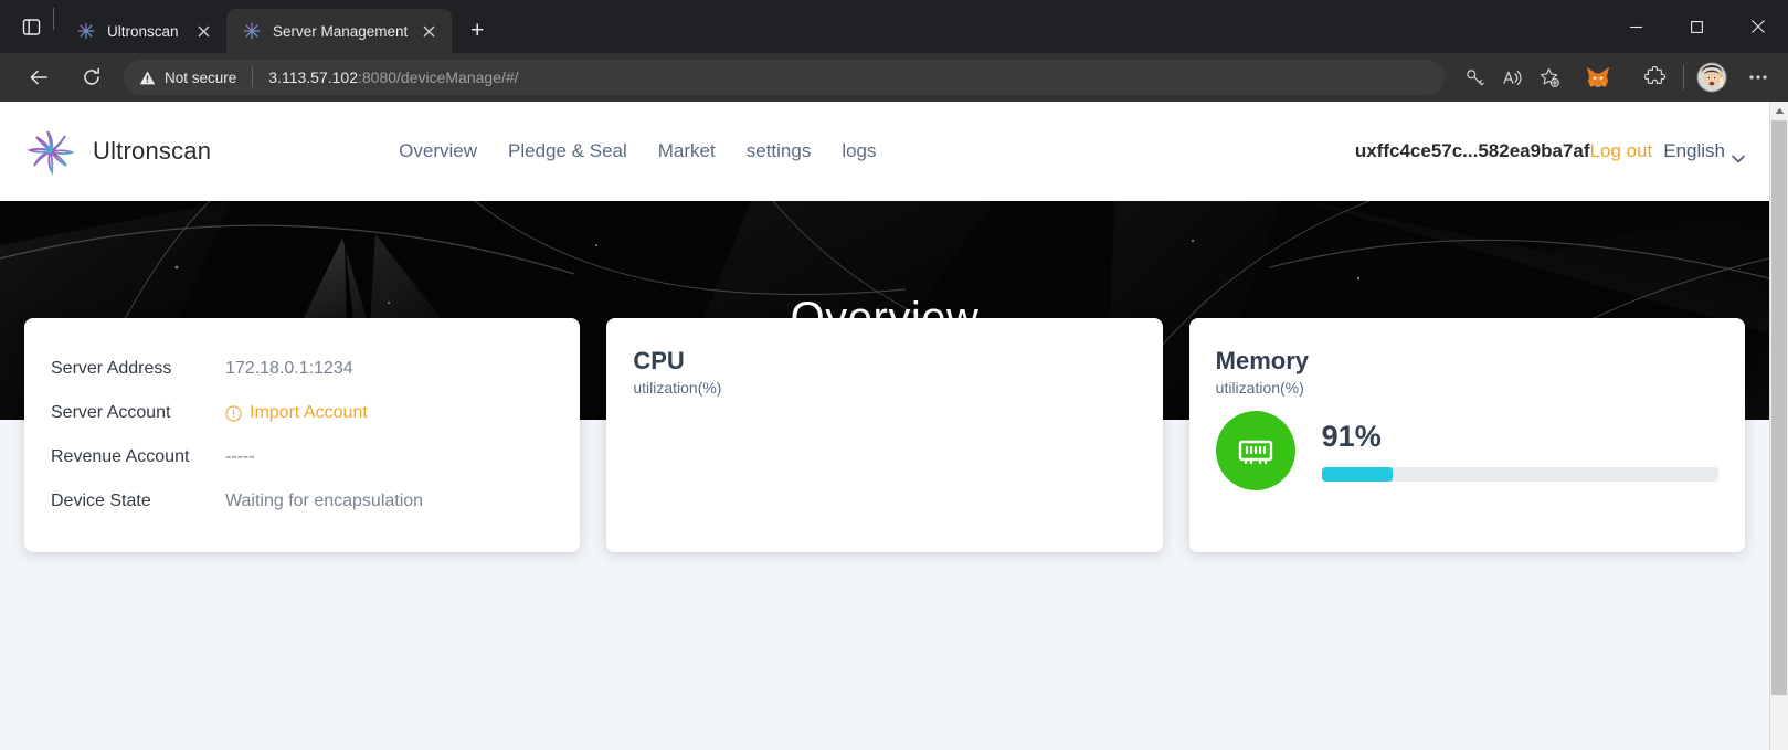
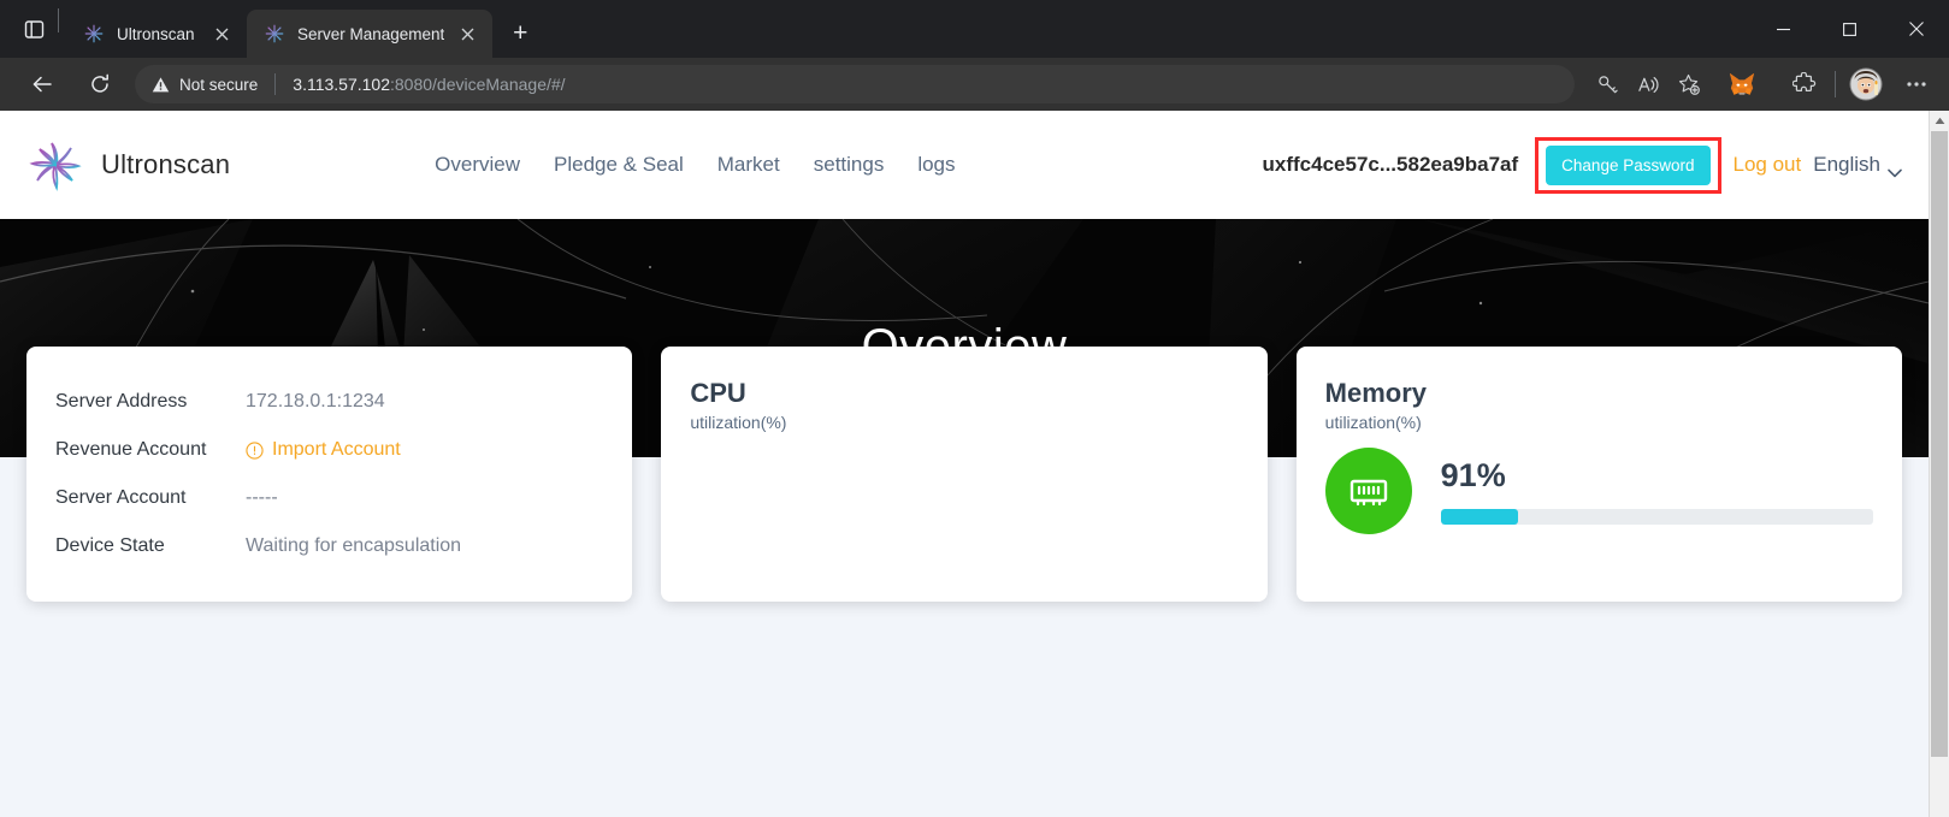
  Ultronscan
  Server Management
  +
  Not secure
  3.113.57.102:8080/deviceManage/#/
  Ultronscan
  Overview
  Pledge & Seal
  Market
  settings
  logs
  uxffc4ce57c...582ea9ba7af
+ Change Password
  Log out
  English
  Server Address
  172.18.0.1:1234
- Server Account
+ Revenue Account
  Import Account
- Revenue Account
+ Server Account
  -----
  Device State
  Waiting for encapsulation
  CPU
  utilization(%)
  Memory
  utilization(%)
  91%
